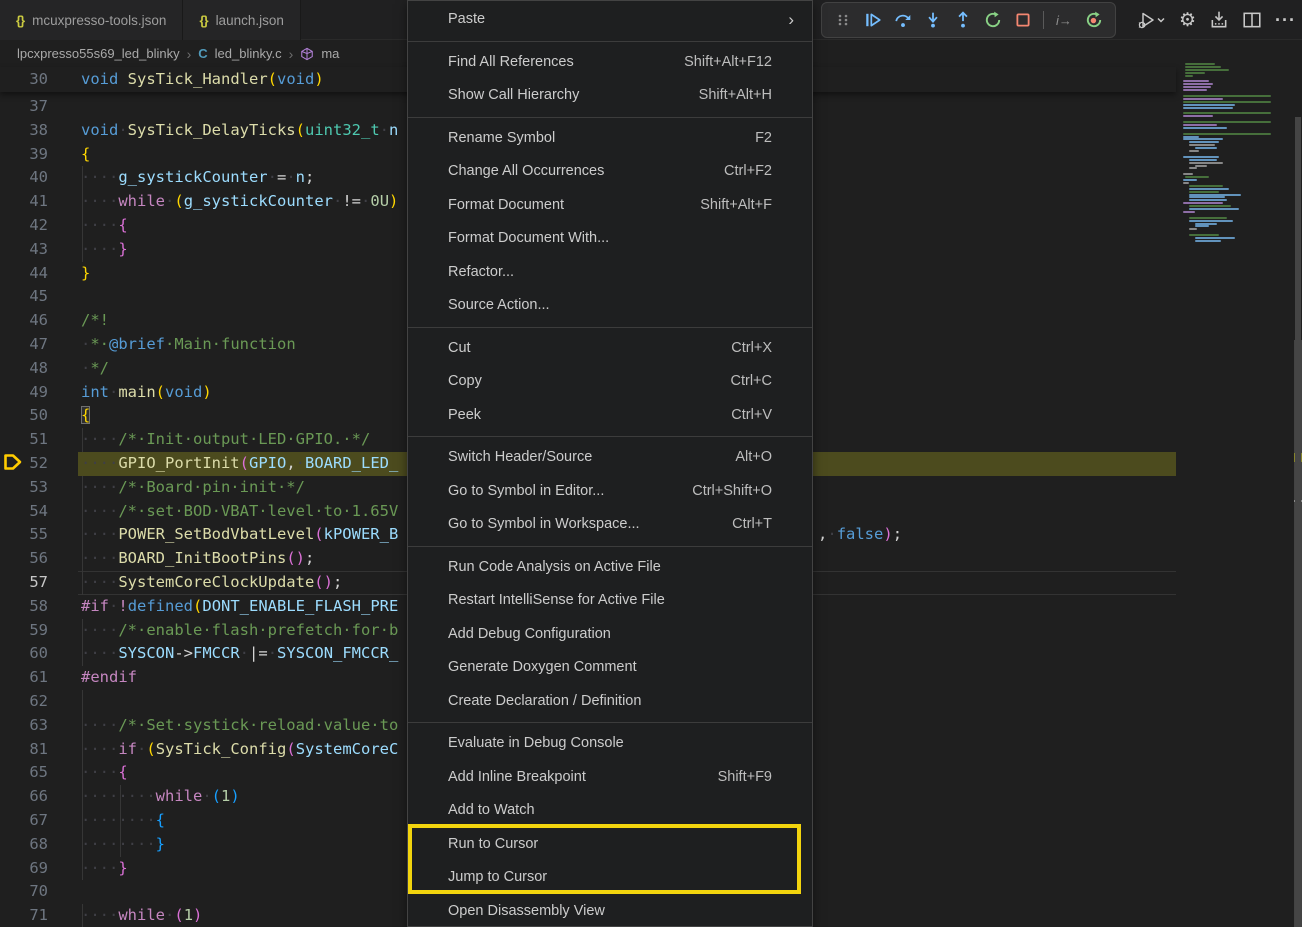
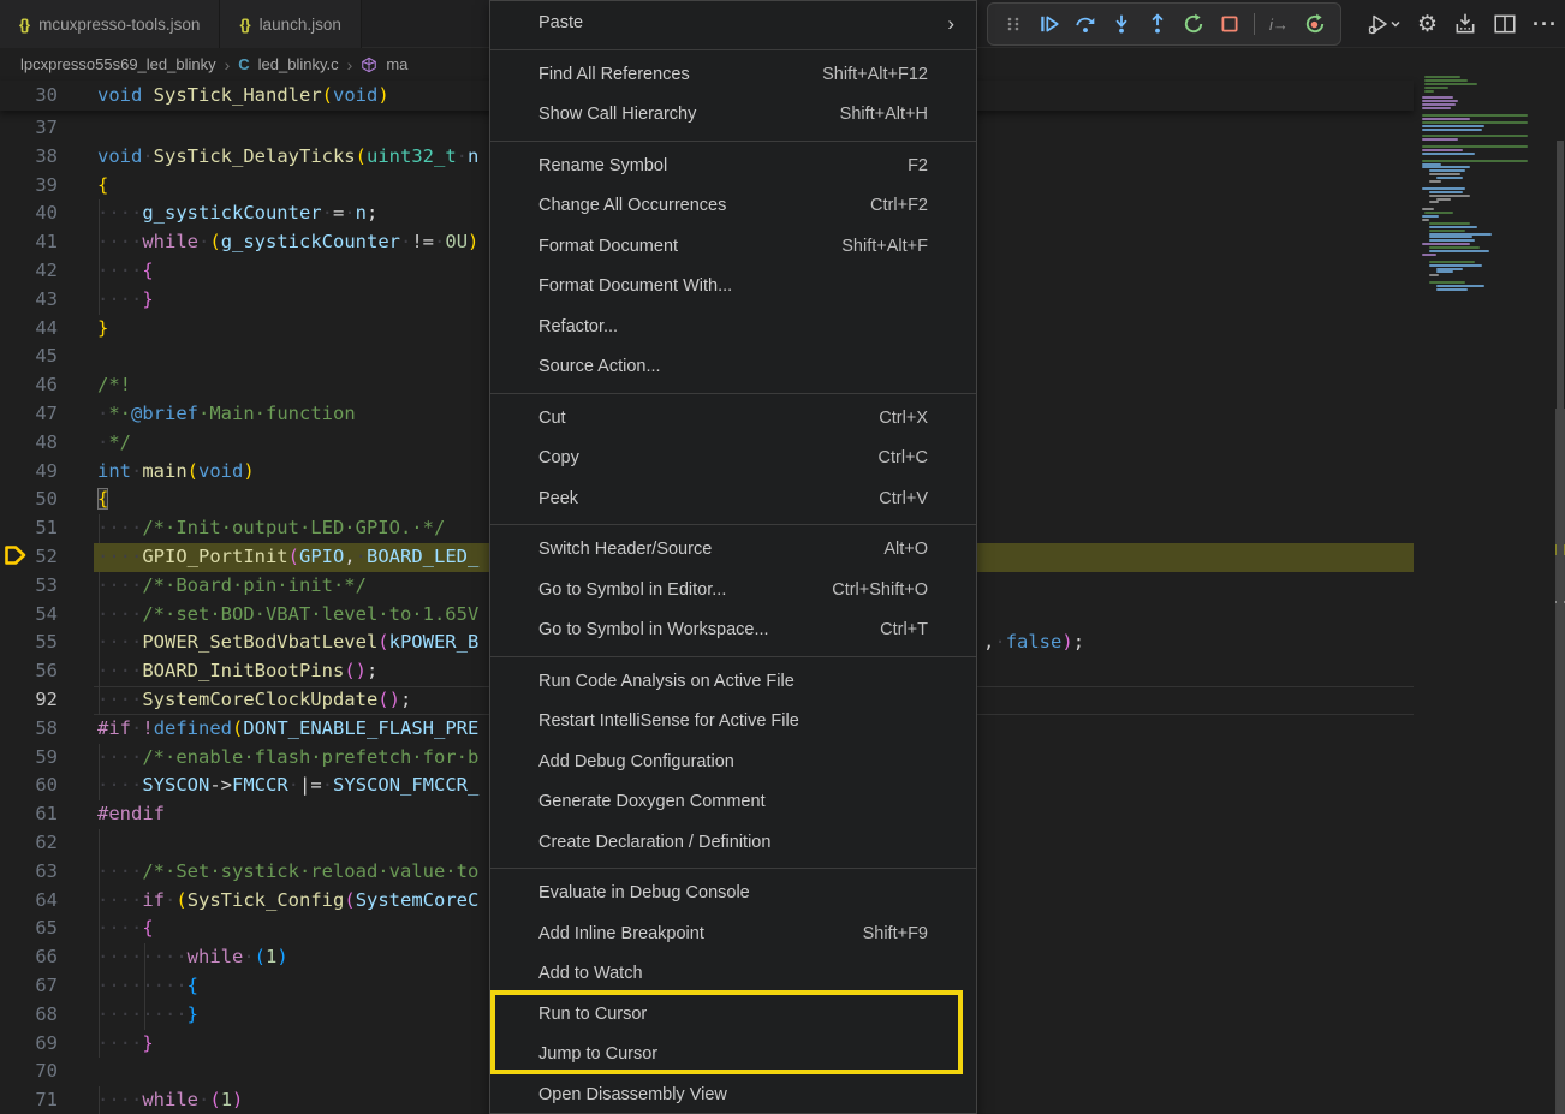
  {}
  mcuxpresso-tools.json
  {}
  launch.json
  lpcxpresso55s69_led_blinky
  ›
  C
  led_blinky.c
  ›
  ma
  30
  void SysTick_Handler(void)
  37
  38
  void·SysTick_DelayTicks(uint32_t·n
  39
  {
  40
  ····g_systickCounter·=·n;
  41
  ····while·(g_systickCounter·!=·0U)
  42
  ····{
  43
  ····}
  44
  }
  45
  46
  /*!
  47
  ·*·@brief·Main·function
  48
  ·*/
  49
  int·main(void)
  50
  {
  51
  ····/*·Init·output·LED·GPIO.·*/
  52
  ····GPIO_PortInit(GPIO,·BOARD_LED_
  53
  ····/*·Board·pin·init·*/
  54
  ····/*·set·BOD·VBAT·level·to·1.65V
  55
  ····POWER_SetBodVbatLevel(kPOWER_B
  ,·false);
  56
  ····BOARD_InitBootPins();
- 57
+ 92
  ····SystemCoreClockUpdate();
  58
  #if·!defined(DONT_ENABLE_FLASH_PRE
  59
  ····/*·enable·flash·prefetch·for·b
  60
  ····SYSCON->FMCCR·|=·SYSCON_FMCCR_
  61
  #endif
  62
  63
  ····/*·Set·systick·reload·value·to
- 81
+ 64
  ····if·(SysTick_Config(SystemCoreC
  65
  ····{
  66
  ········while·(1)
  67
  ········{
  68
  ········}
  69
  ····}
  70
  71
  ····while·(1)
  i→
  ⚙
  ···
  Paste
  ›
  Find All References
  Shift+Alt+F12
  Show Call Hierarchy
  Shift+Alt+H
  Rename Symbol
  F2
  Change All Occurrences
  Ctrl+F2
  Format Document
  Shift+Alt+F
  Format Document With...
  Refactor...
  Source Action...
  Cut
  Ctrl+X
  Copy
  Ctrl+C
  Peek
  Ctrl+V
  Switch Header/Source
  Alt+O
  Go to Symbol in Editor...
  Ctrl+Shift+O
  Go to Symbol in Workspace...
  Ctrl+T
  Run Code Analysis on Active File
  Restart IntelliSense for Active File
  Add Debug Configuration
  Generate Doxygen Comment
  Create Declaration / Definition
  Evaluate in Debug Console
  Add Inline Breakpoint
  Shift+F9
  Add to Watch
  Run to Cursor
  Jump to Cursor
  Open Disassembly View
